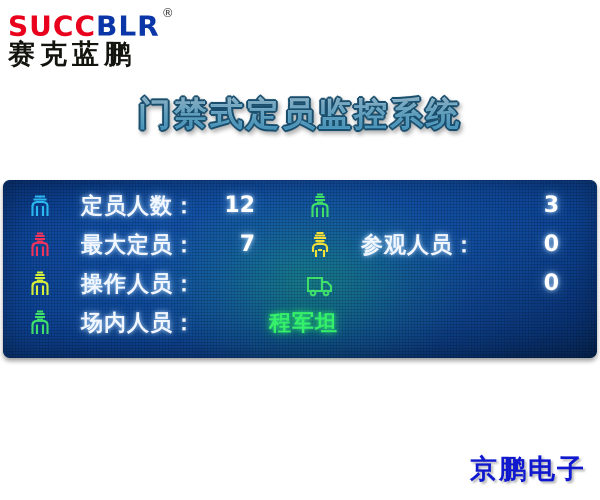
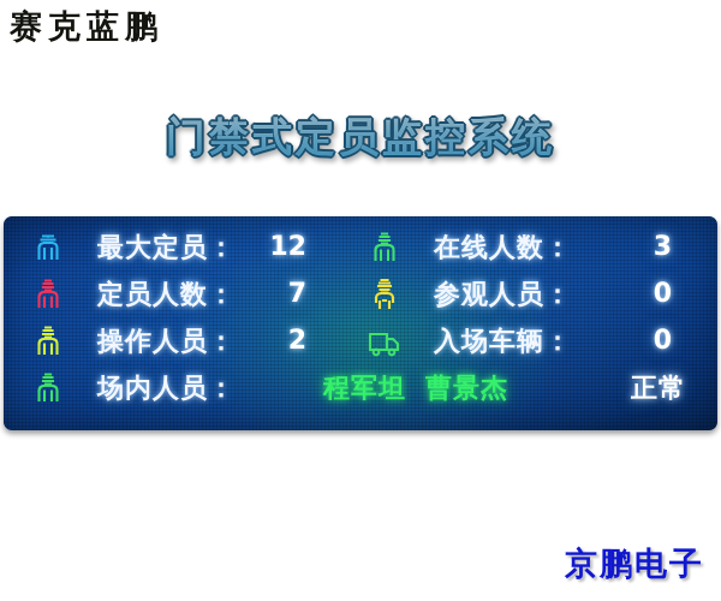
- SUCCBLR ®
  赛克蓝鹏
  门禁式定员监控系统
- 定员人数：
+ 最大定员：
  12
+ 在线人数：
  3
- 最大定员：
+ 定员人数：
  7
  参观人员：
  0
  操作人员：
+ 2
+ 入场车辆：
  0
  场内人员：
  程军坦
+ 曹景杰
+ 正常
  京鹏电子
